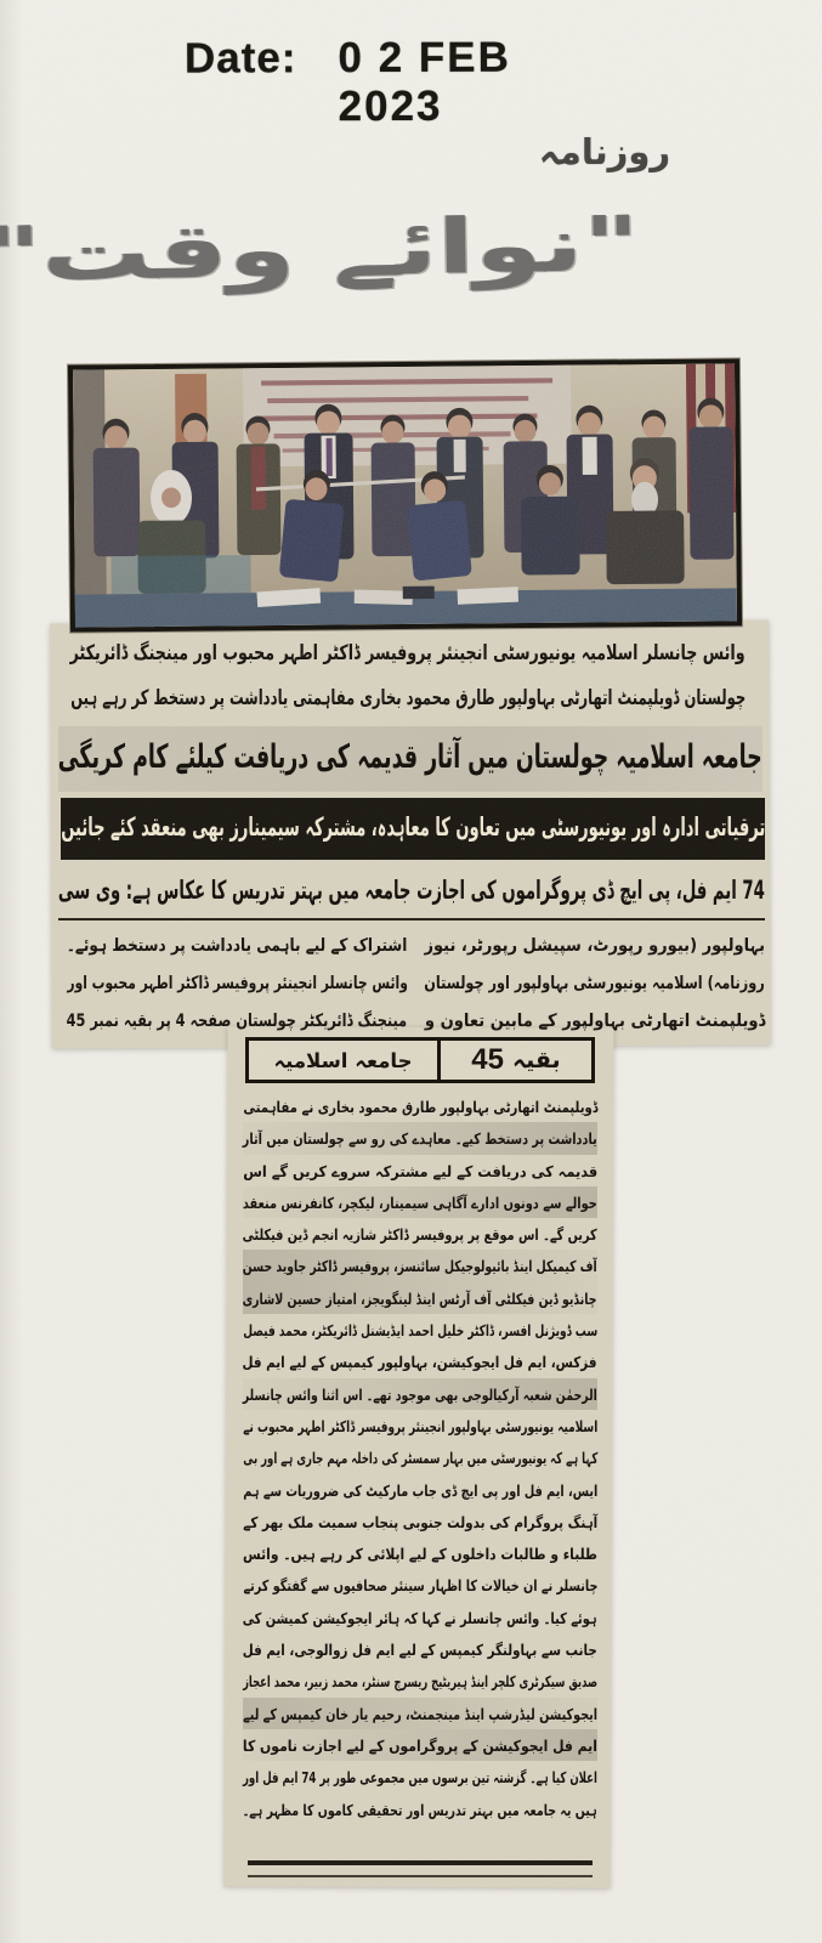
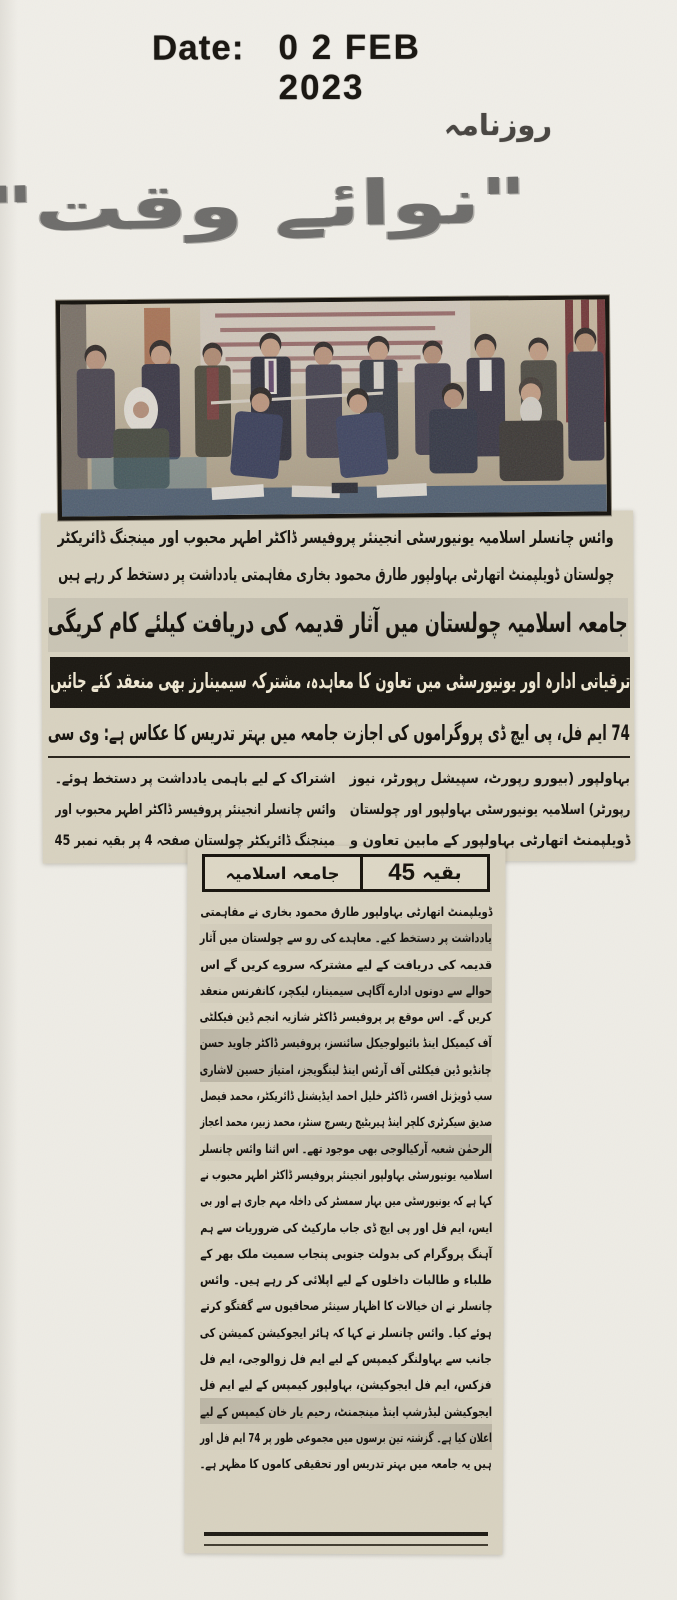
  Date:
  0 2 FEB 2023
  روزنامہ
  "نوائے وقت"
  وائس چانسلر اسلامیہ یونیورسٹی انجینئر پروفیسر ڈاکٹر اطہر محبوب اور مینجنگ ڈائریکٹر
  چولستان ڈویلپمنٹ اتھارٹی بہاولپور طارق محمود بخاری مفاہمتی یادداشت پر دستخط کر رہے ہیں
  جامعہ اسلامیہ چولستان میں آثار قدیمہ کی دریافت کیلئے کام کریگی
  ترقیاتی ادارہ اور یونیورسٹی میں تعاون کا معاہدہ، مشترکہ سیمینارز بھی منعقد کئے جائیں
  74 ایم فل، پی ایچ ڈی پروگراموں کی اجازت جامعہ میں بہتر تدریس کا عکاس ہے: وی سی
  بہاولپور (بیورو رپورٹ، سپیشل رپورٹر، نیوز
- روزنامہ) اسلامیہ یونیورسٹی بہاولپور اور چولستان
+ رپورٹر) اسلامیہ یونیورسٹی بہاولپور اور چولستان
  ڈویلپمنٹ اتھارٹی بہاولپور کے مابین تعاون و
  اشتراک کے لیے باہمی یادداشت پر دستخط ہوئے۔
  وائس چانسلر انجینئر پروفیسر ڈاکٹر اطہر محبوب اور
  مینجنگ ڈائریکٹر چولستان صفحہ 4 پر بقیہ نمبر 45
  بقیہ
  45
  جامعہ اسلامیہ
  ڈویلپمنٹ اتھارٹی بہاولپور طارق محمود بخاری نے مفاہمتی
  یادداشت پر دستخط کیے۔ معاہدے کی رو سے چولستان میں آثار
  قدیمہ کی دریافت کے لیے مشترکہ سروے کریں گے اس
  حوالے سے دونوں ادارے آگاہی سیمینار، لیکچر، کانفرنس منعقد
  کریں گے۔ اس موقع پر پروفیسر ڈاکٹر شازیہ انجم ڈین فیکلٹی
  آف کیمیکل اینڈ بائیولوجیکل سائنسز، پروفیسر ڈاکٹر جاوید حسن
  چانڈیو ڈین فیکلٹی آف آرٹس اینڈ لینگویجز، امتیاز حسین لاشاری
  سب ڈویژنل افسر، ڈاکٹر خلیل احمد ایڈیشنل ڈائریکٹر، محمد فیصل
- فزکس، ایم فل ایجوکیشن، بہاولپور کیمپس کے لیے ایم فل
+ صدیق سیکرٹری کلچر اینڈ ہیریٹیج ریسرچ سنٹر، محمد زبیر، محمد اعجاز
  الرحمٰن شعبہ آرکیالوجی بھی موجود تھے۔ اس اثنا وائس چانسلر
  اسلامیہ یونیورسٹی بہاولپور انجینئر پروفیسر ڈاکٹر اطہر محبوب نے
  کہا ہے کہ یونیورسٹی میں بہار سمسٹر کی داخلہ مہم جاری ہے اور بی
  ایس، ایم فل اور پی ایچ ڈی جاب مارکیٹ کی ضروریات سے ہم
  آہنگ پروگرام کی بدولت جنوبی پنجاب سمیت ملک بھر کے
  طلباء و طالبات داخلوں کے لیے اپلائی کر رہے ہیں۔ وائس
  چانسلر نے ان خیالات کا اظہار سینئر صحافیوں سے گفتگو کرتے
  ہوئے کیا۔ وائس چانسلر نے کہا کہ ہائر ایجوکیشن کمیشن کی
  جانب سے بہاولنگر کیمپس کے لیے ایم فل زوالوجی، ایم فل
- صدیق سیکرٹری کلچر اینڈ ہیریٹیج ریسرچ سنٹر، محمد زبیر، محمد اعجاز
+ فزکس، ایم فل ایجوکیشن، بہاولپور کیمپس کے لیے ایم فل
  ایجوکیشن لیڈرشپ اینڈ مینجمنٹ، رحیم یار خان کیمپس کے لیے
- ایم فل ایجوکیشن کے پروگراموں کے لیے اجازت ناموں کا
  اعلان کیا ہے۔ گزشتہ تین برسوں میں مجموعی طور پر 74 ایم فل اور
  ہیں یہ جامعہ میں بہتر تدریس اور تحقیقی کاموں کا مظہر ہے۔
